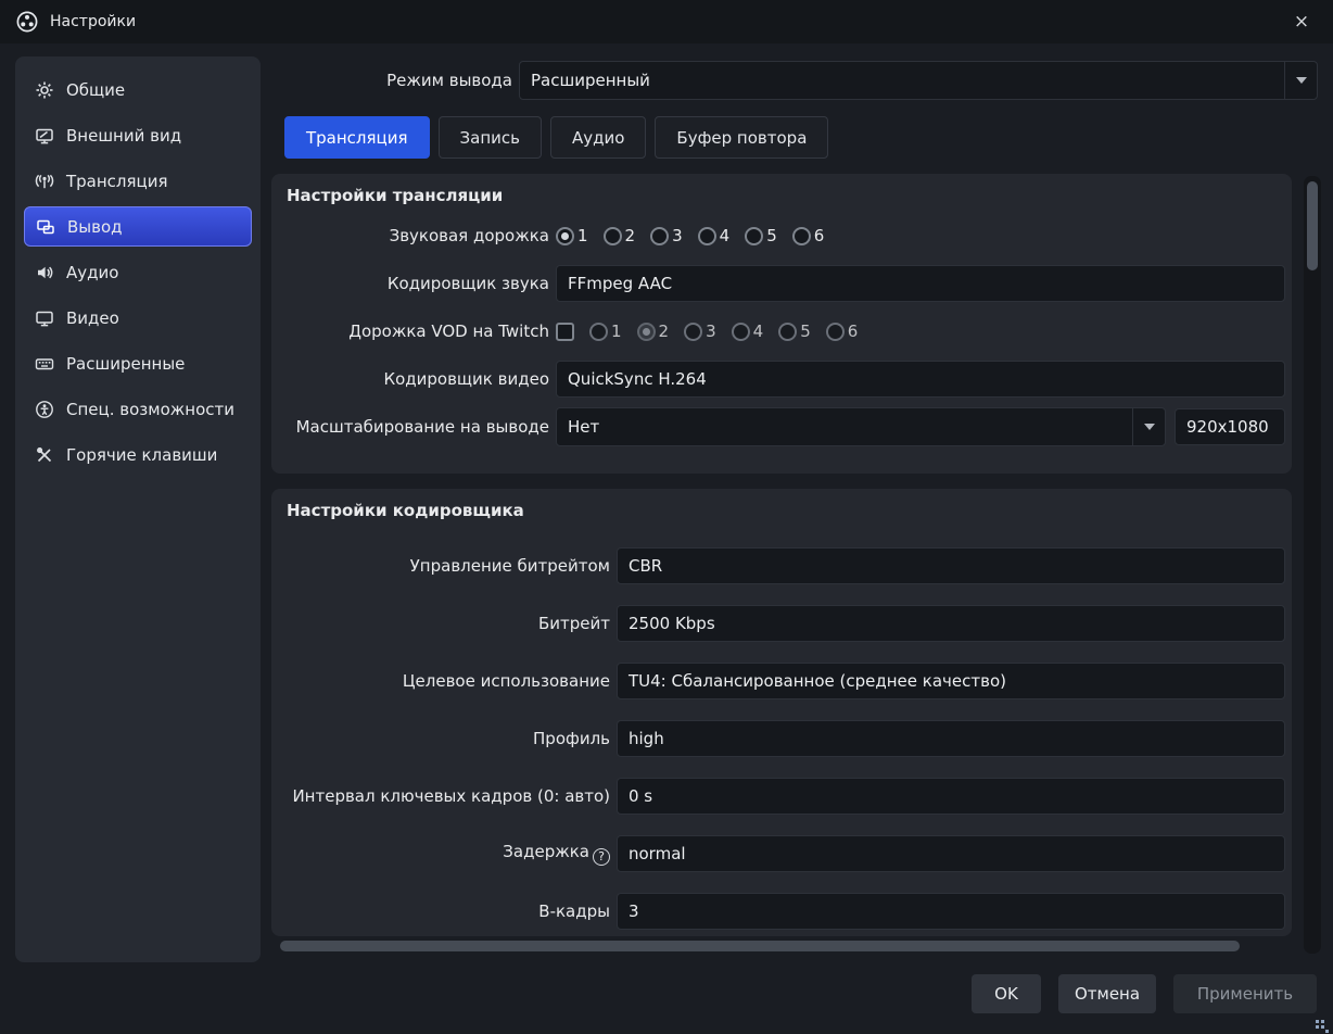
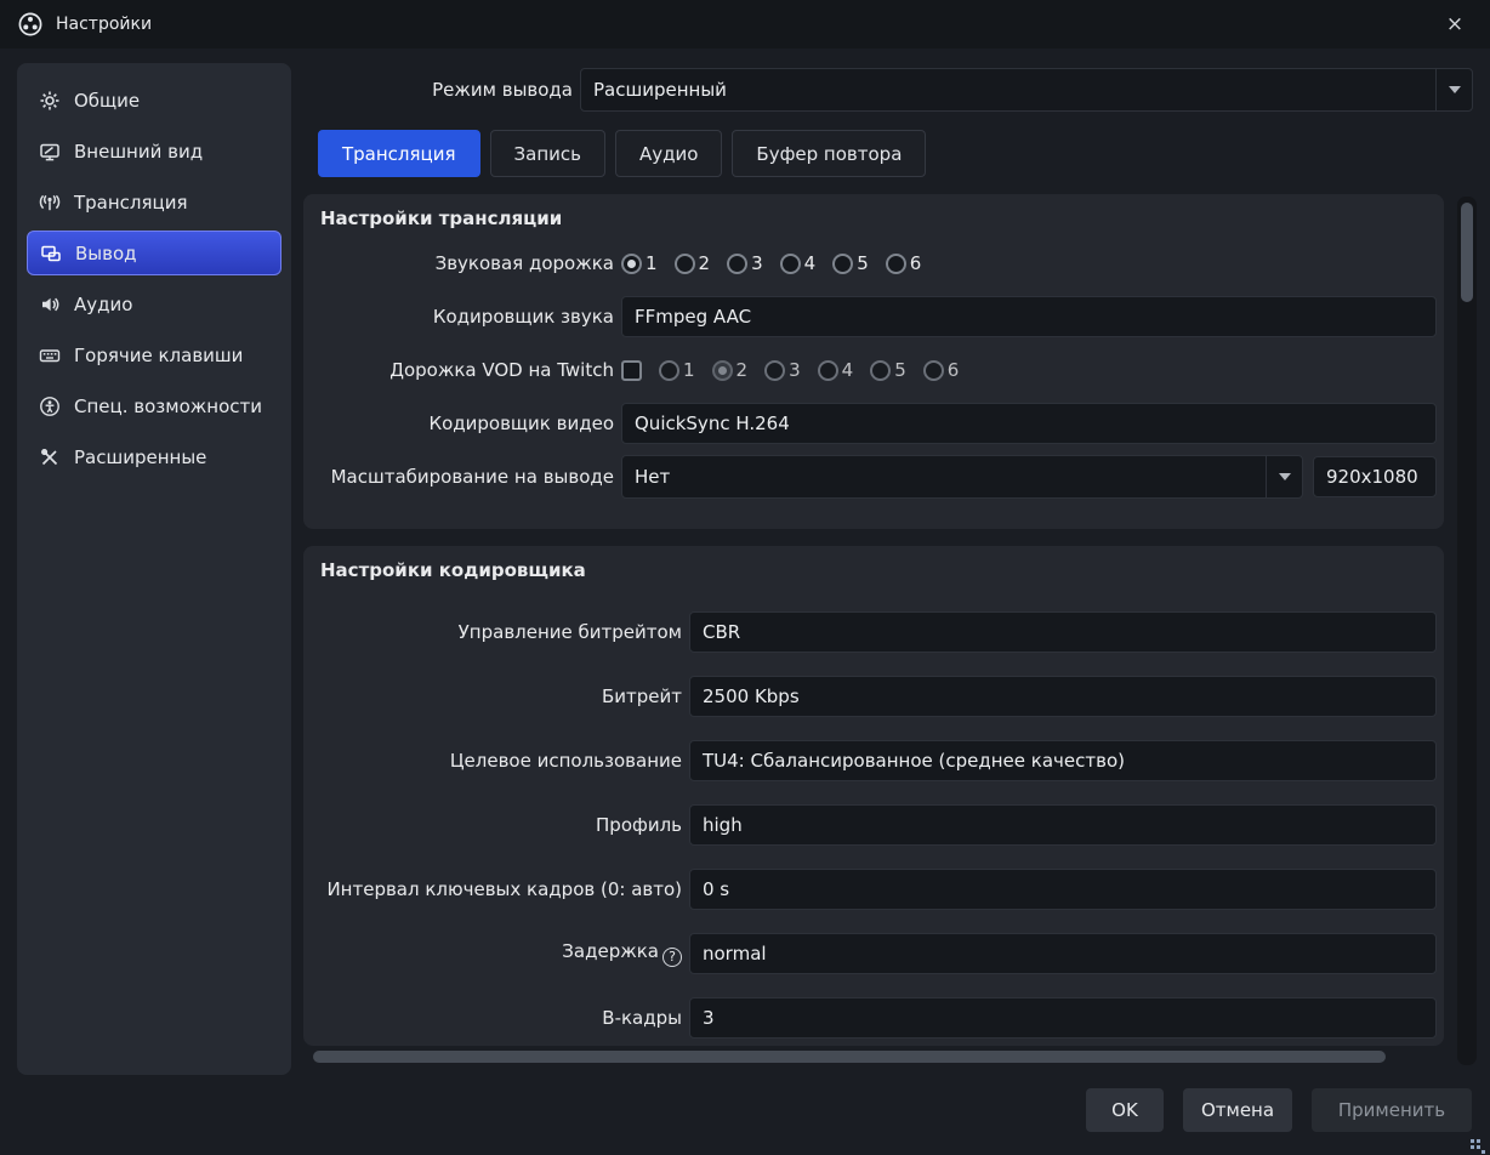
  Настройки
  ×
  Общие
  Внешний вид
  Трансляция
  Вывод
  Аудио
- Видео
- Расширенные
+ Горячие клавиши
  Спец. возможности
- Горячие клавиши
+ Расширенные
  Режим вывода
  Расширенный
  Трансляция
  Запись
  Аудио
  Буфер повтора
  Настройки трансляции
  Звуковая дорожка
  1
  2
  3
  4
  5
  6
  Кодировщик звука
  FFmpeg AAC
  Дорожка VOD на Twitch
  1
  2
  3
  4
  5
  6
  Кодировщик видео
  QuickSync H.264
  Масштабирование на выводе
  Нет
  920x1080
  Настройки кодировщика
  Управление битрейтом
  CBR
  Битрейт
  2500 Kbps
  Целевое использование
  TU4: Сбалансированное (среднее качество)
  Профиль
  high
  Интервал ключевых кадров (0: авто)
  0 s
  Задержка ?
  normal
  В-кадры
  3
  OK
  Отмена
  Применить
